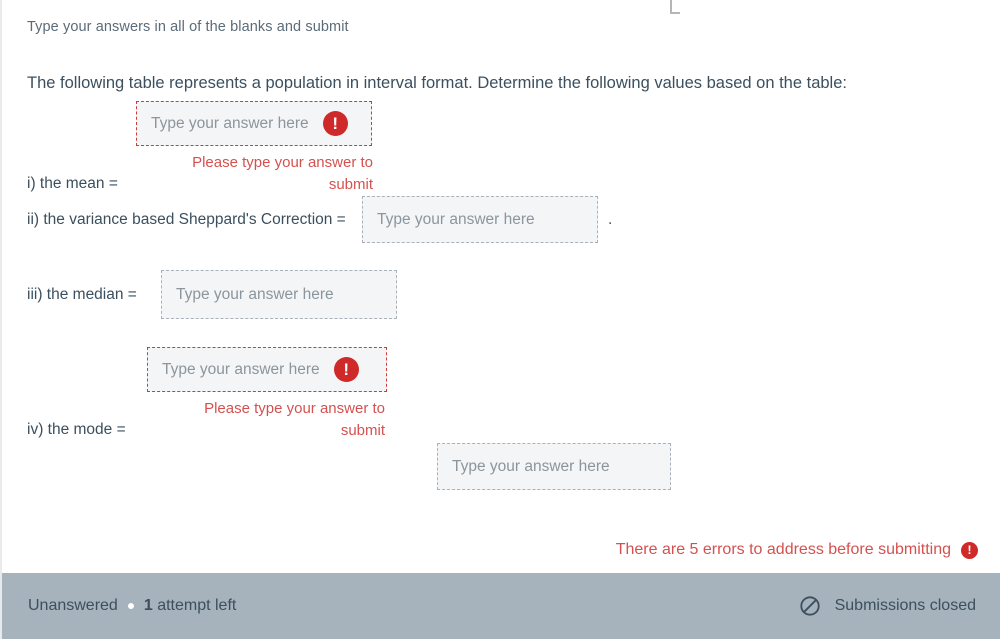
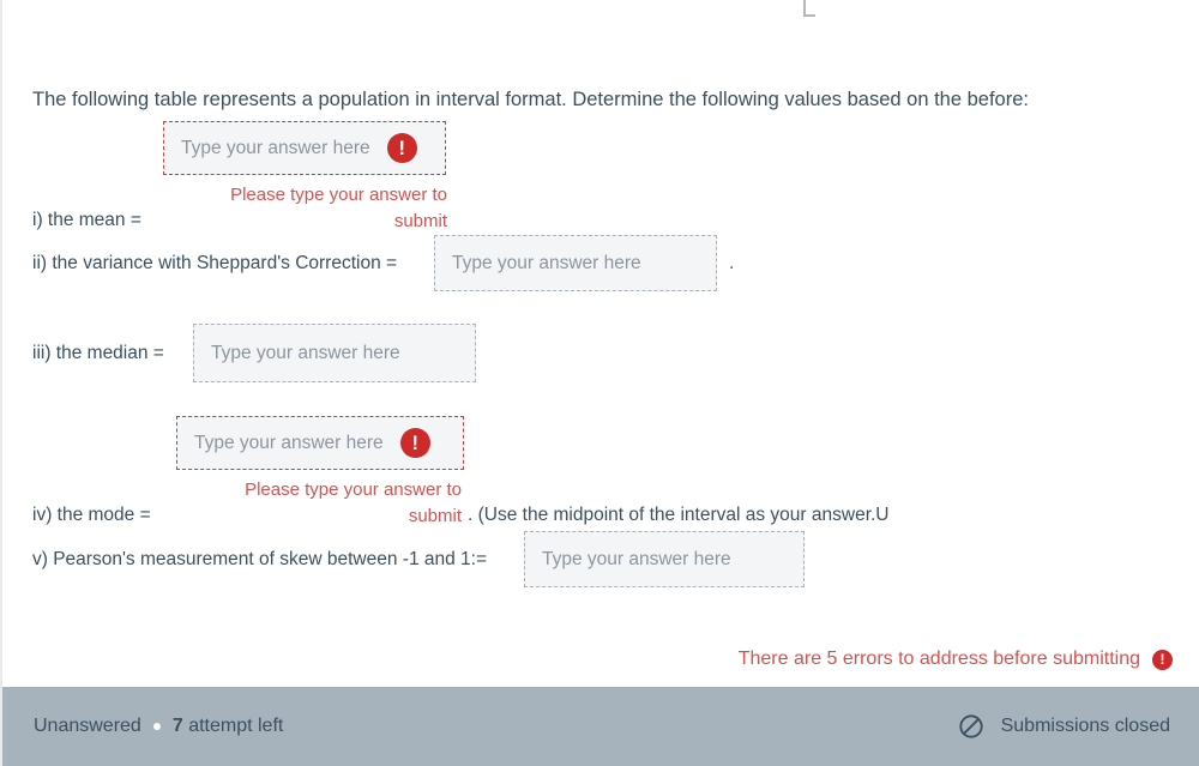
- Type your answers in all of the blanks and submit
- The following table represents a population in interval format. Determine the following values based on the table:
+ The following table represents a population in interval format. Determine the following values based on the before:
  Type your answer here
  !
  Please type your answer to submit
  i) the mean =
- ii) the variance based Sheppard's Correction =
+ ii) the variance with Sheppard's Correction =
  Type your answer here
  .
  iii) the median =
  Type your answer here
  Type your answer here
  !
  Please type your answer to submit
  iv) the mode =
+ . (Use the midpoint of the interval as your answer.U
+ v) Pearson's measurement of skew between -1 and 1:=
  Type your answer here
  There are 5 errors to address before submitting
  !
  Unanswered
- 1 attempt left
+ 7 attempt left
  Submissions closed
